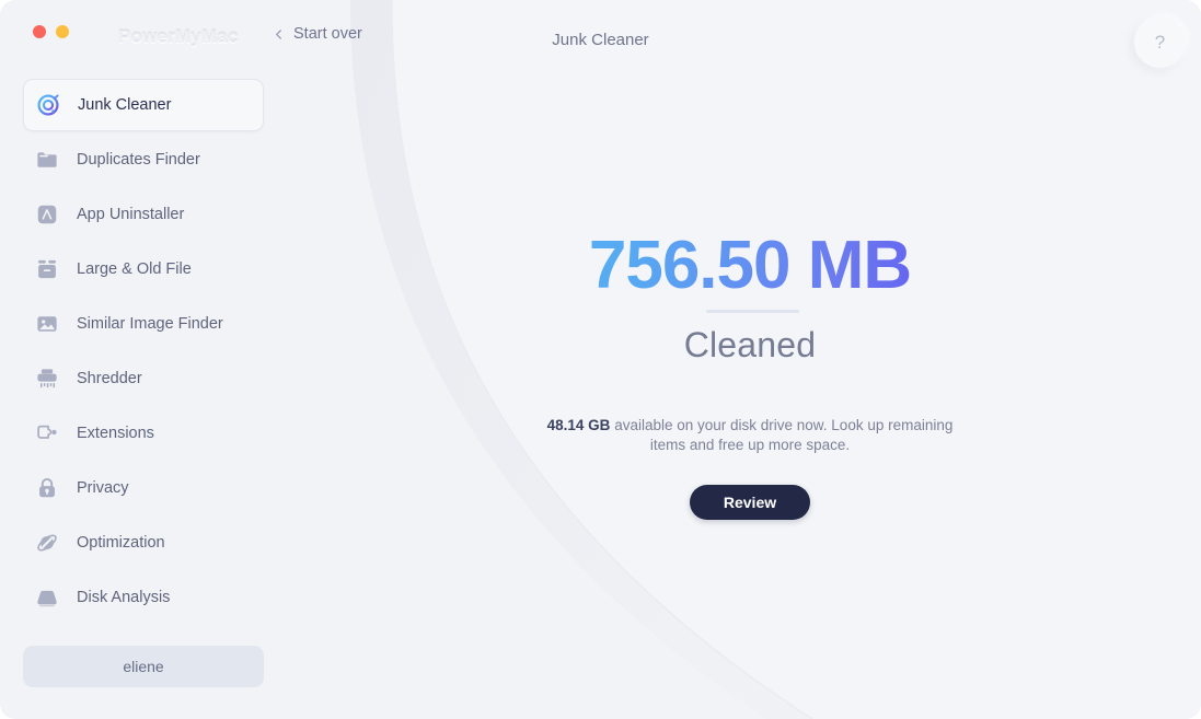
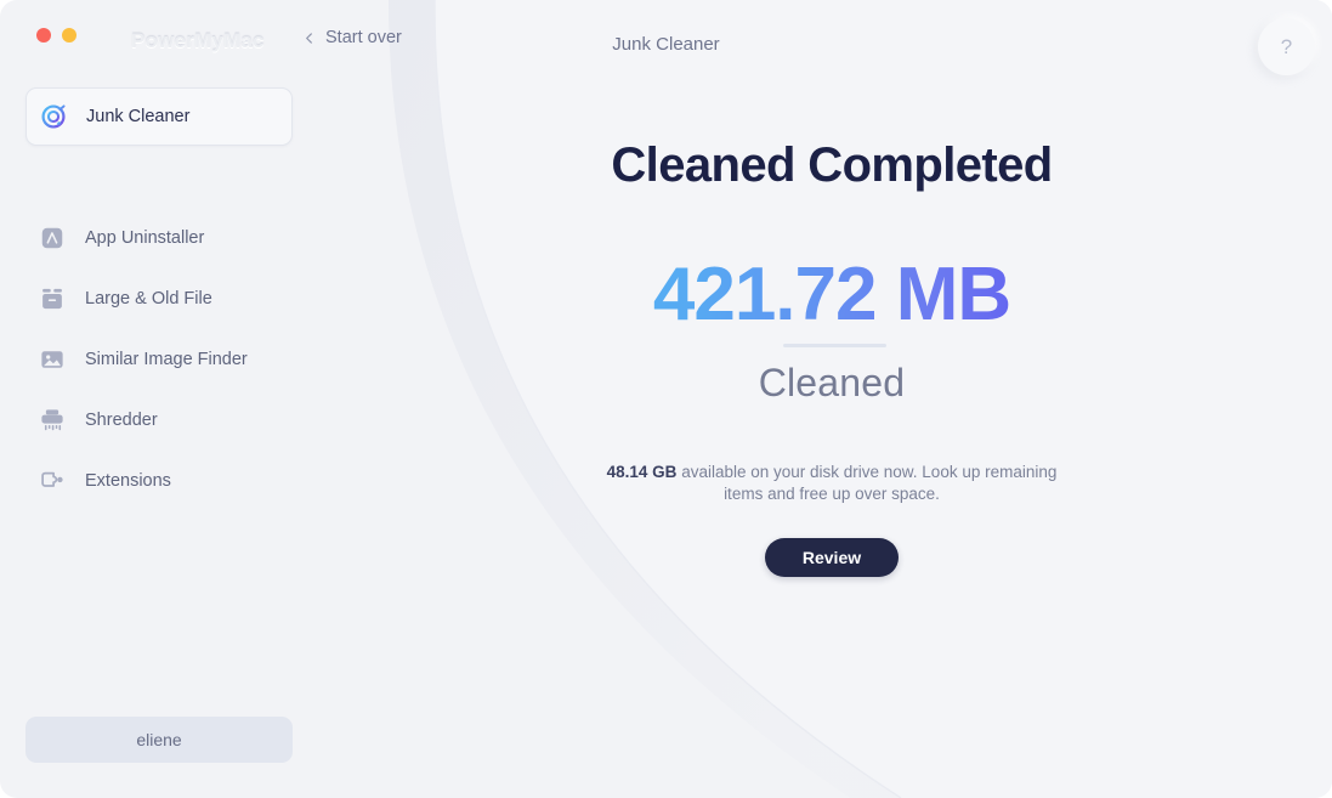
  PowerMyMac
  Start over
  Junk Cleaner
  ?
  Junk Cleaner
- Duplicates Finder
  App Uninstaller
  Large & Old File
  Similar Image Finder
  Shredder
  Extensions
- Privacy
- Optimization
- Disk Analysis
  eliene
+ Cleaned Completed
- 756.50 MB
+ 421.72 MB
  Cleaned
- 48.14 GB available on your disk drive now. Look up remaining items and free up more space.
+ 48.14 GB available on your disk drive now. Look up remaining items and free up over space.
  Review
